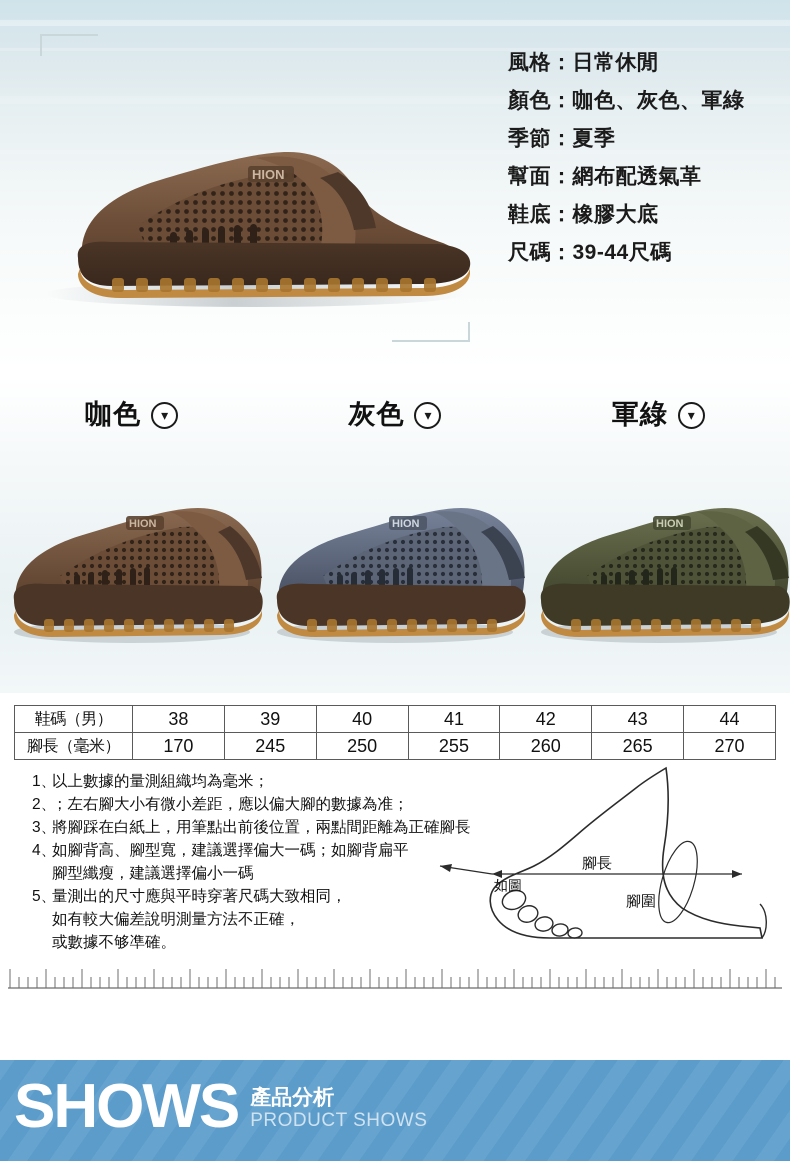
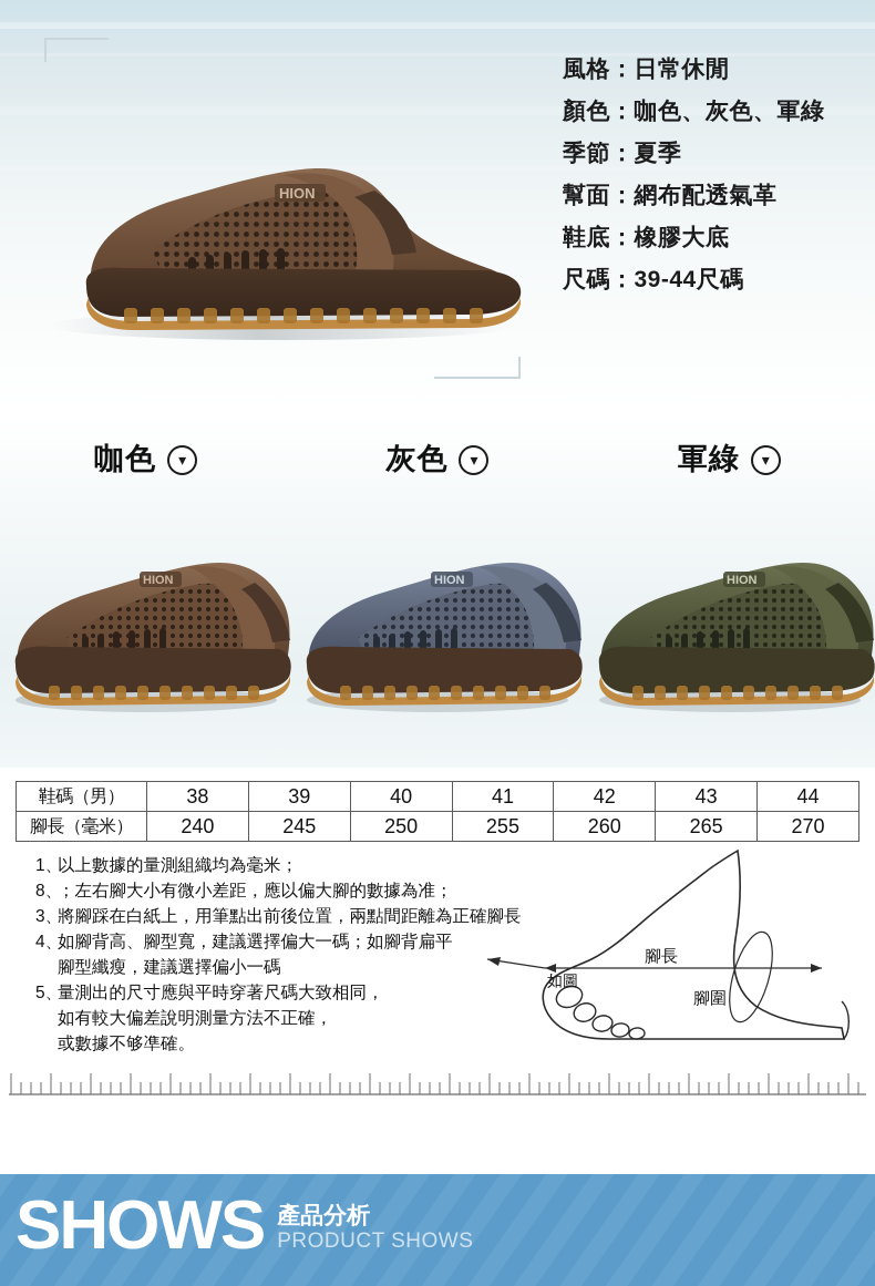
  HION
  風格：日常休閒
  顏色：咖色、灰色、軍綠
  季節：夏季
  幫面：網布配透氣革
  鞋底：橡膠大底
  尺碼：39-44尺碼
  咖色
  ▾
  灰色
  ▾
  軍綠
  ▾
  HION
  HION
  HION
  鞋碼（男）	38	39	40	41	42	43	44
- 腳長（毫米）	170	245	250	255	260	265	270
+ 腳長（毫米）	240	245	250	255	260	265	270
  1、
  以上數據的量測組織均為毫米；
- 2、
+ 8、
  ；左右腳大小有微小差距，應以偏大腳的數據為准；
  3、
  將腳踩在白紙上，用筆點出前後位置，兩點間距離為正確腳長
  4、
  如腳背高、腳型寬，建議選擇偏大一碼；如腳背扁平
  腳型纖瘦，建議選擇偏小一碼
  5、
  量測出的尺寸應與平時穿著尺碼大致相同，
  如有較大偏差說明測量方法不正確，
  或數據不够凖確。
  腳長
  腳圍
  如圖
  SHOWS
  產品分析
  PRODUCT SHOWS
